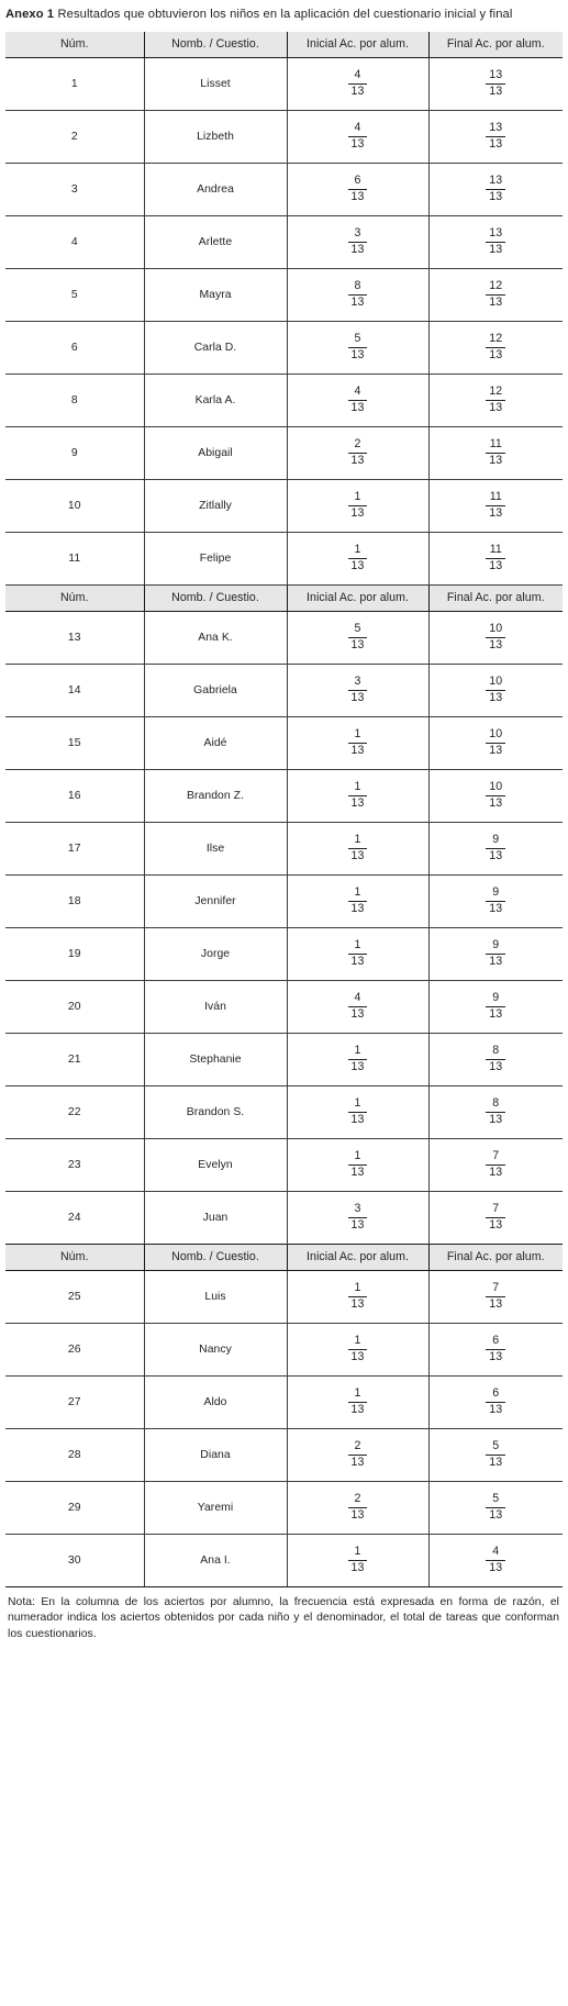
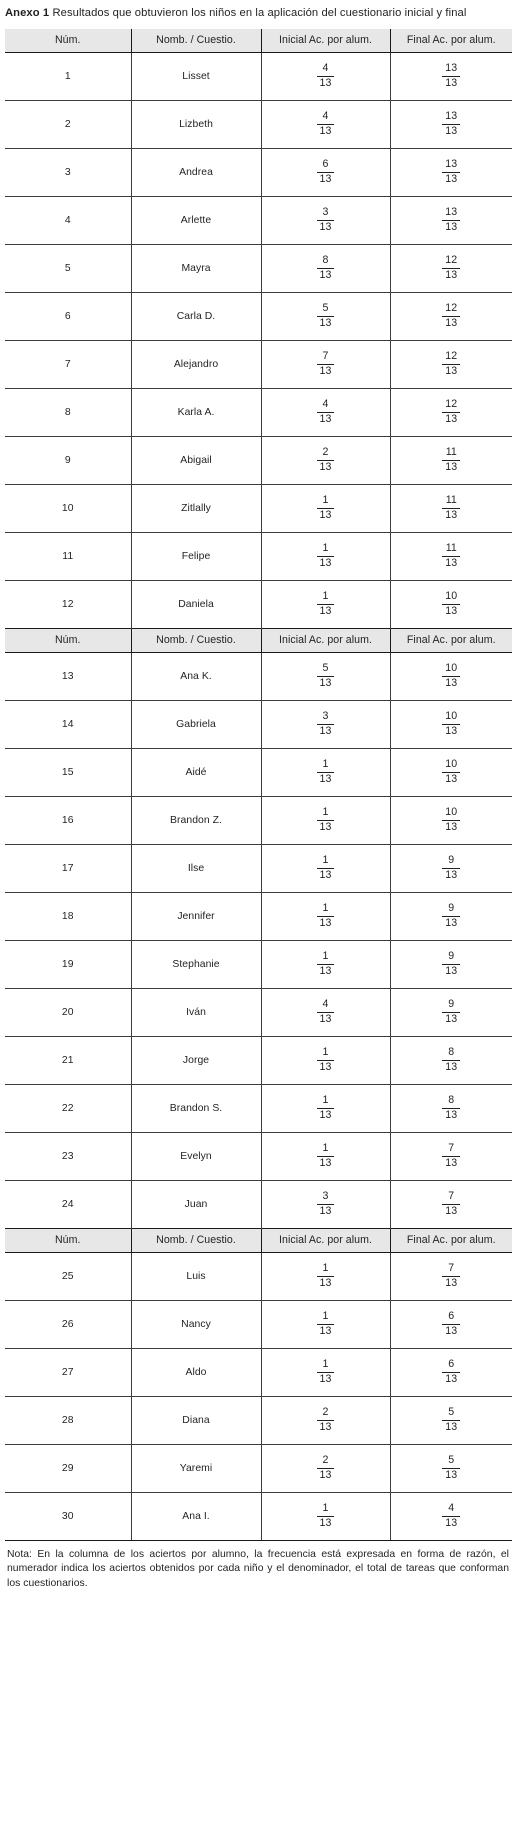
  Anexo 1 Resultados que obtuvieron los niños en la aplicación del cuestionario inicial y final
  Núm.	Nomb. / Cuestio.	Inicial Ac. por alum.	Final Ac. por alum.
  1	Lisset	413	1313
  2	Lizbeth	413	1313
  3	Andrea	613	1313
  4	Arlette	313	1313
  5	Mayra	813	1213
  6	Carla D.	513	1213
+ 7	Alejandro	713	1213
  8	Karla A.	413	1213
  9	Abigail	213	1113
  10	Zitlally	113	1113
  11	Felipe	113	1113
+ 12	Daniela	113	1013
  Núm.	Nomb. / Cuestio.	Inicial Ac. por alum.	Final Ac. por alum.
  13	Ana K.	513	1013
  14	Gabriela	313	1013
  15	Aidé	113	1013
  16	Brandon Z.	113	1013
  17	Ilse	113	913
  18	Jennifer	113	913
- 19	Jorge	113	913
+ 19	Stephanie	113	913
  20	Iván	413	913
- 21	Stephanie	113	813
+ 21	Jorge	113	813
  22	Brandon S.	113	813
  23	Evelyn	113	713
  24	Juan	313	713
  Núm.	Nomb. / Cuestio.	Inicial Ac. por alum.	Final Ac. por alum.
  25	Luis	113	713
  26	Nancy	113	613
  27	Aldo	113	613
  28	Diana	213	513
  29	Yaremi	213	513
  30	Ana I.	113	413
  Nota: En la columna de los aciertos por alumno, la frecuencia está expresada en forma de razón, el numerador indica los aciertos obtenidos por cada niño y el denominador, el total de tareas que conforman los cuestionarios.
